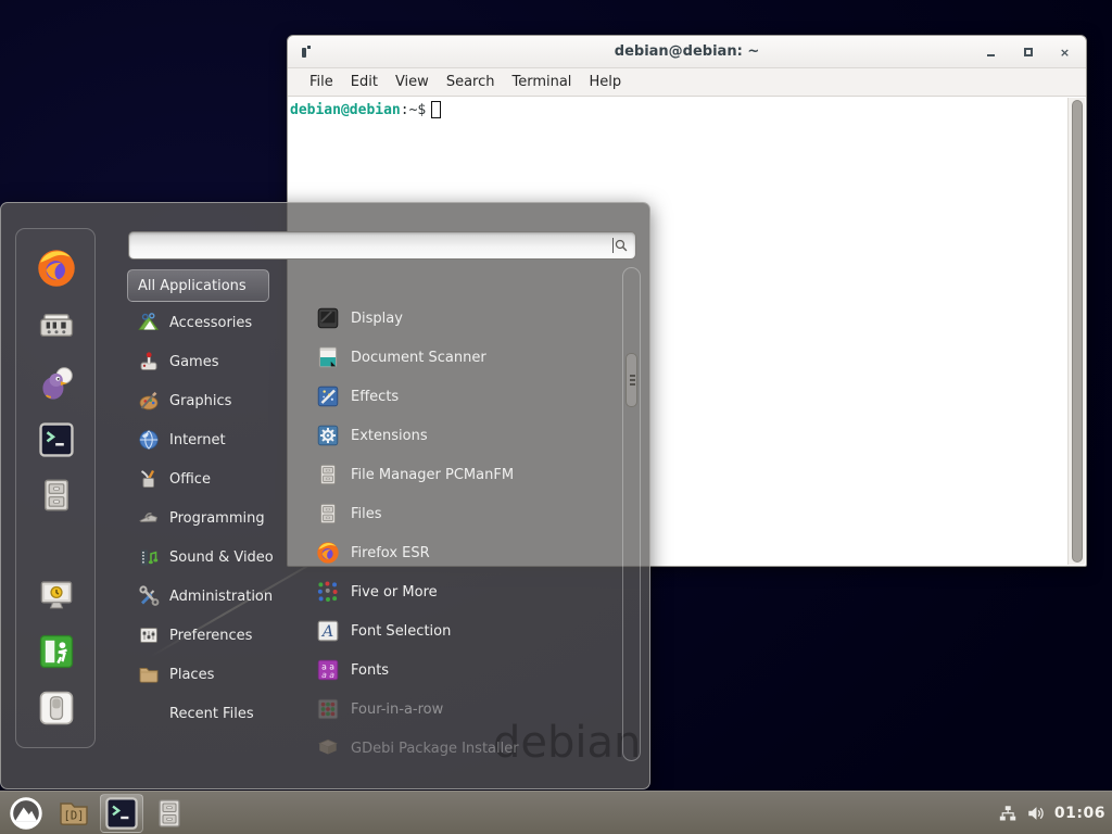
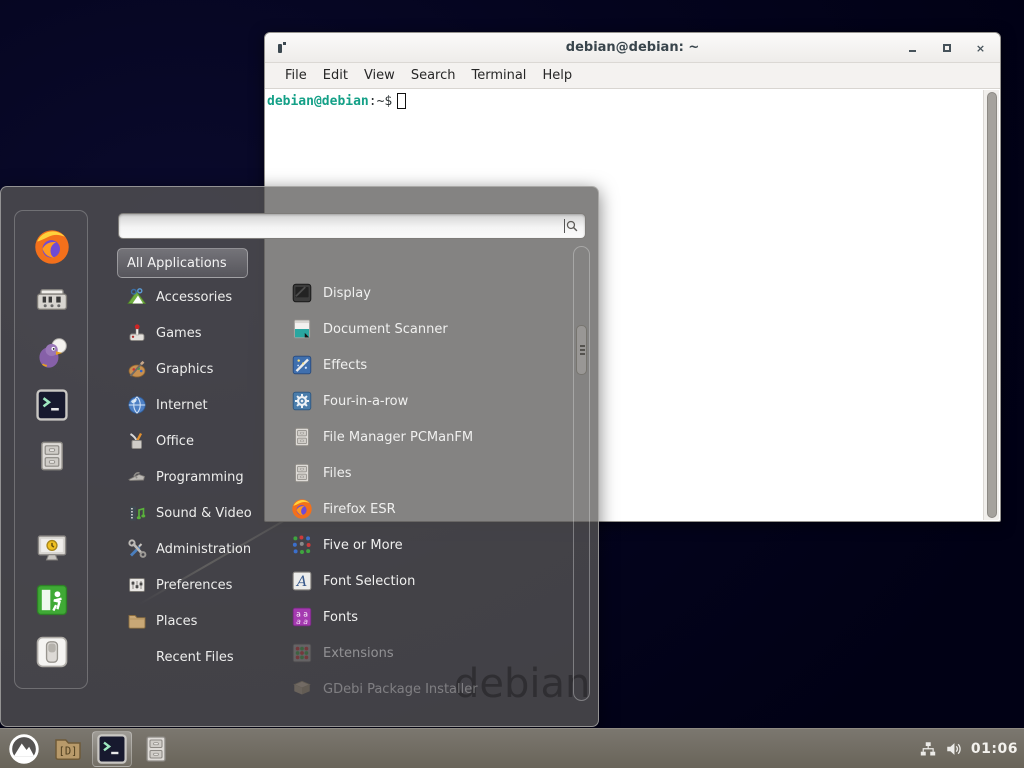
  debian@debian: ~
  ×
  File
  Edit
  View
  Search
  Terminal
  Help
  debian@debian
  :~$
  debian
  All Applications
  Accessories
  Games
  Graphics
  Internet
  Office
  Programming
  Sound & Video
  Administration
  Preferences
  Places
  Recent Files
  Display
  Document Scanner
  Effects
- Extensions
+ Four-in-a-row
  File Manager PCManFM
  Files
  Firefox ESR
  Five or More
  Font Selection
  Fonts
- Four-in-a-row
+ Extensions
  GDebi Package Installer
  01:06
